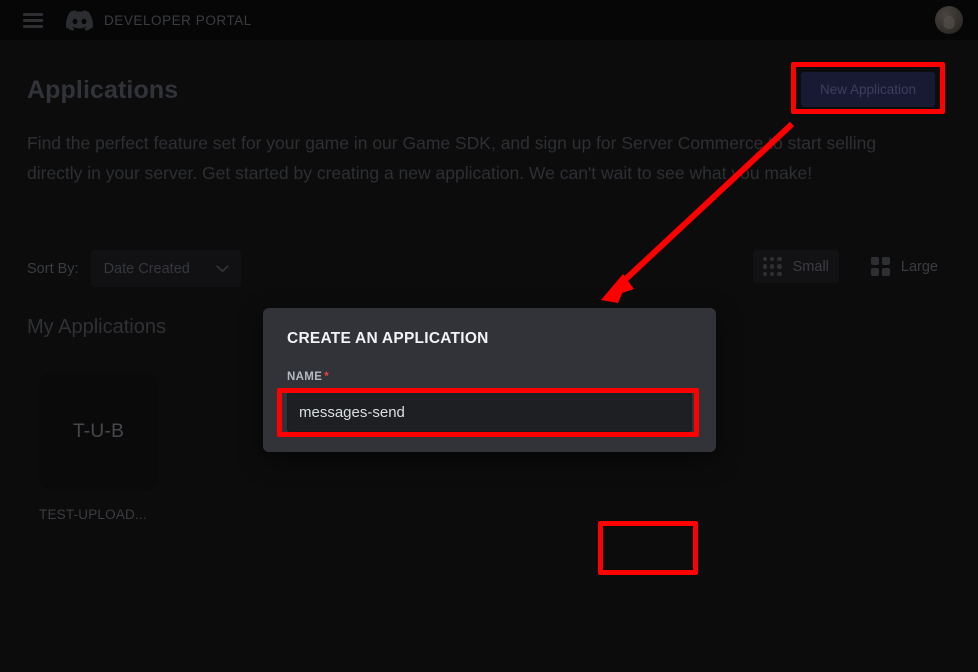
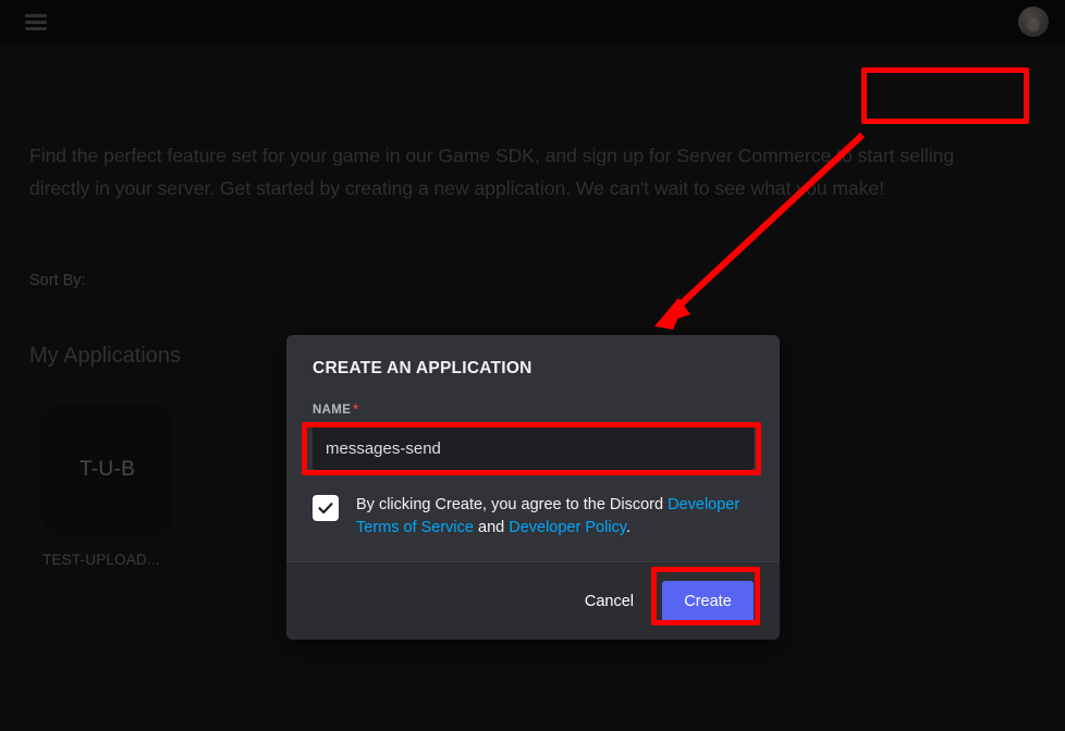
- DEVELOPER PORTAL
- Applications
- New Application
  Find the perfect feature set for your game in our Game SDK, and sign up for Server Commerceo start selling directly in your server. Get started by creating a new application. We can't wait to see whatou make!
  Sort By:
- Date Created
- Small
- Large
  My Applications
  T-U-B
  TEST-UPLOAD...
  CREATE AN APPLICATION
  NAME *
  messages-send
+ By clicking Create, you agree to the Discord Developer Terms of Service and Developer Policy.
+ Cancel
+ Create
